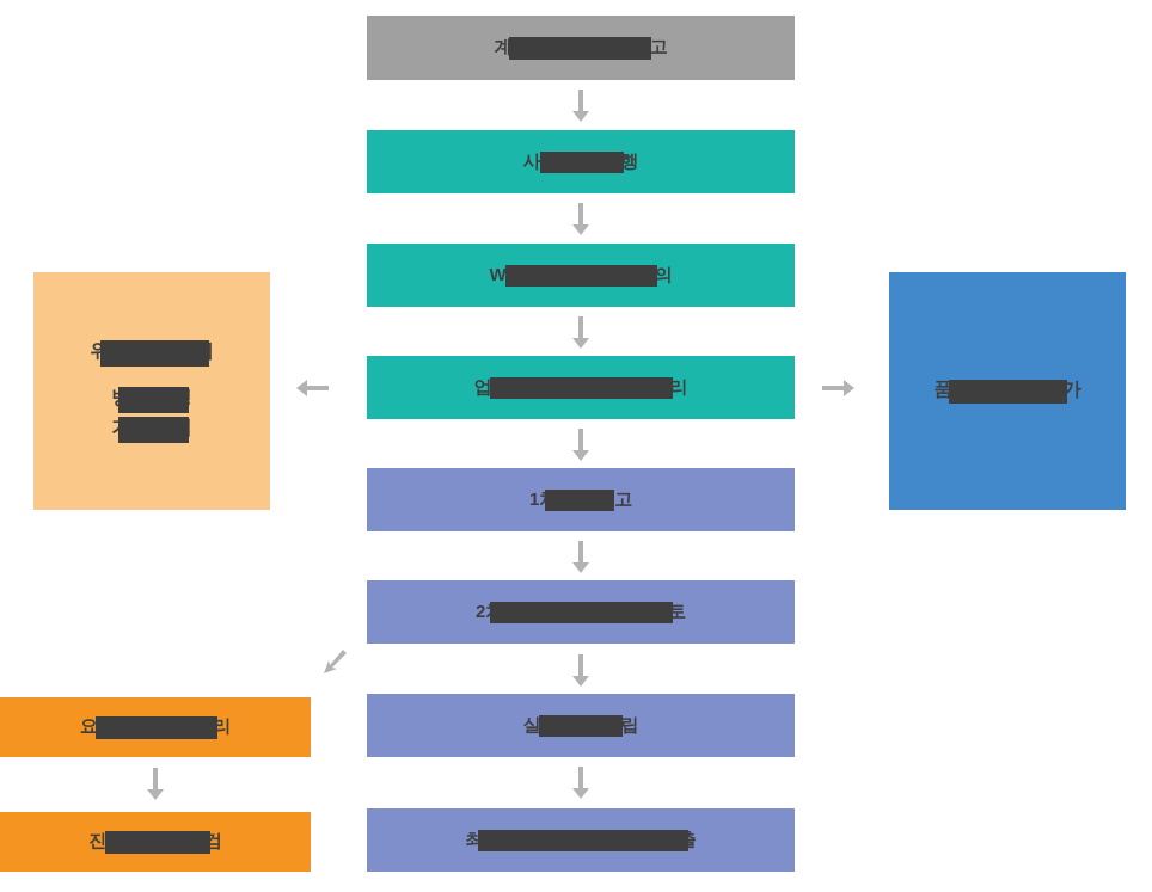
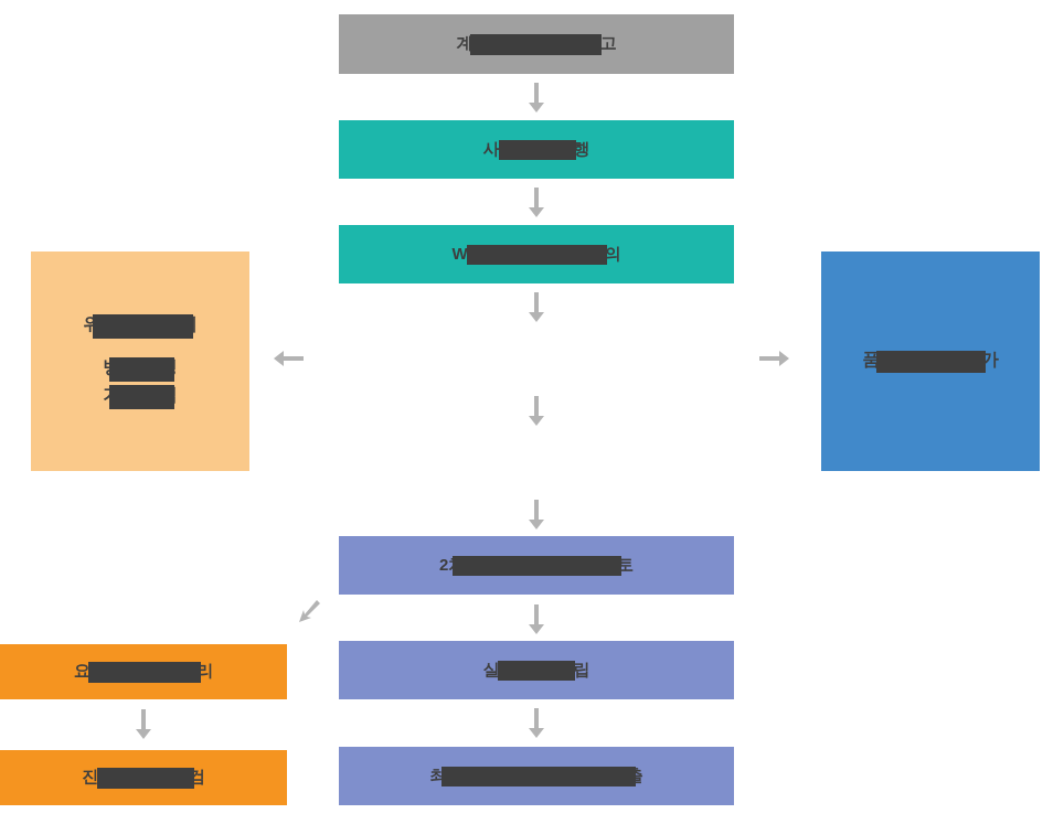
  계약 체결 및 착수보고
  사전 조사 수행
  Work Breakdown 정의
- 업무 프로세스 분석 및 정리
- 1차 중간보고
  2차 개선 방안 도출 및 검토
  실행 계획 수립
  최종 결과보고 및 산출물 제출
  위험 관리 체계
  병행 운영
  기준 정립
  품질 검증 및 평가
  요구사항 변경 관리
  진척도 상시 점검
